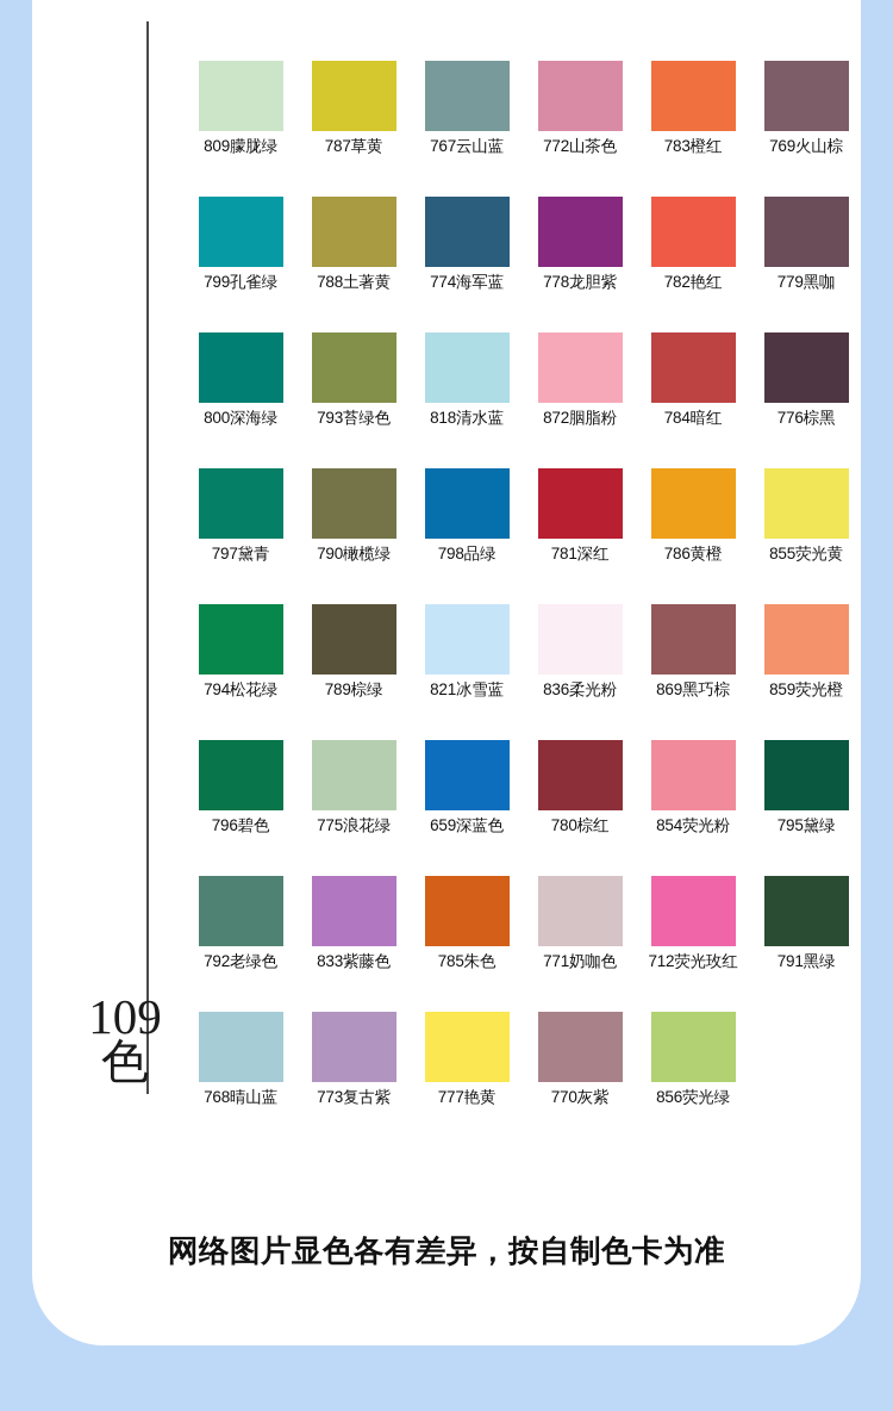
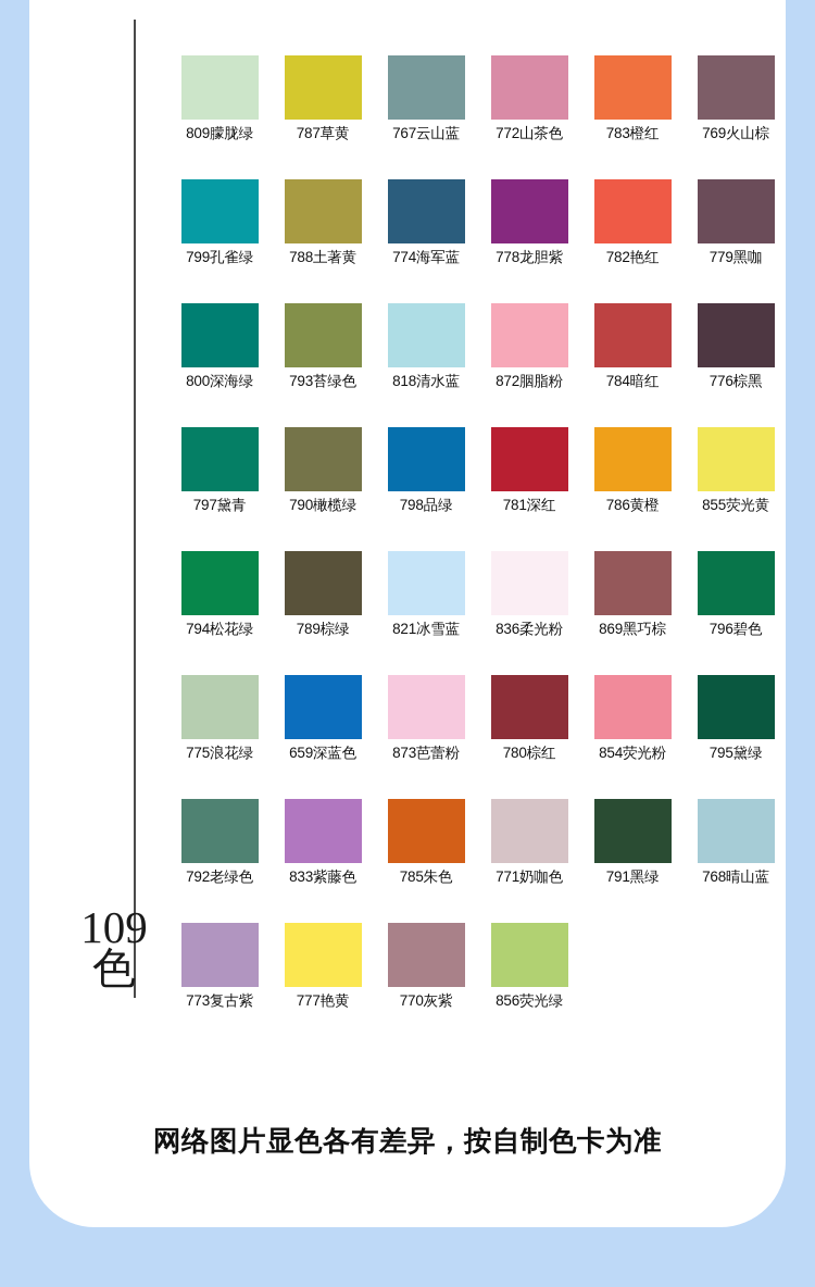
  809朦胧绿
  787草黄
  767云山蓝
  772山茶色
  783橙红
  769火山棕
  799孔雀绿
  788土著黄
  774海军蓝
  778龙胆紫
  782艳红
  779黑咖
  800深海绿
  793苔绿色
  818清水蓝
  872胭脂粉
  784暗红
  776棕黑
  797黛青
  790橄榄绿
  798品绿
  781深红
  786黄橙
  855荧光黄
  794松花绿
  789棕绿
  821冰雪蓝
  836柔光粉
  869黑巧棕
- 859荧光橙
  796碧色
  775浪花绿
  659深蓝色
+ 873芭蕾粉
  780棕红
  854荧光粉
  795黛绿
  792老绿色
  833紫藤色
  785朱色
  771奶咖色
- 712荧光玫红
  791黑绿
  768晴山蓝
  773复古紫
  777艳黄
  770灰紫
  856荧光绿
  109
  色
  网络图片显色各有差异，按自制色卡为准
